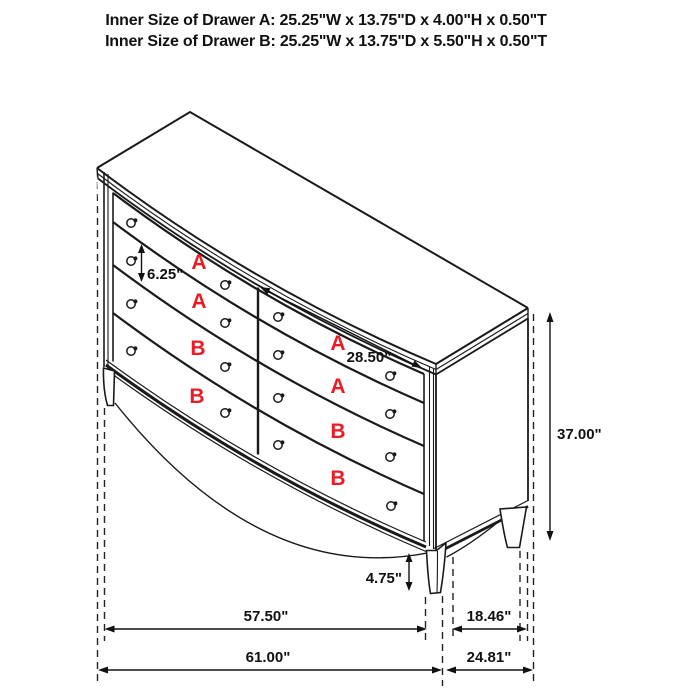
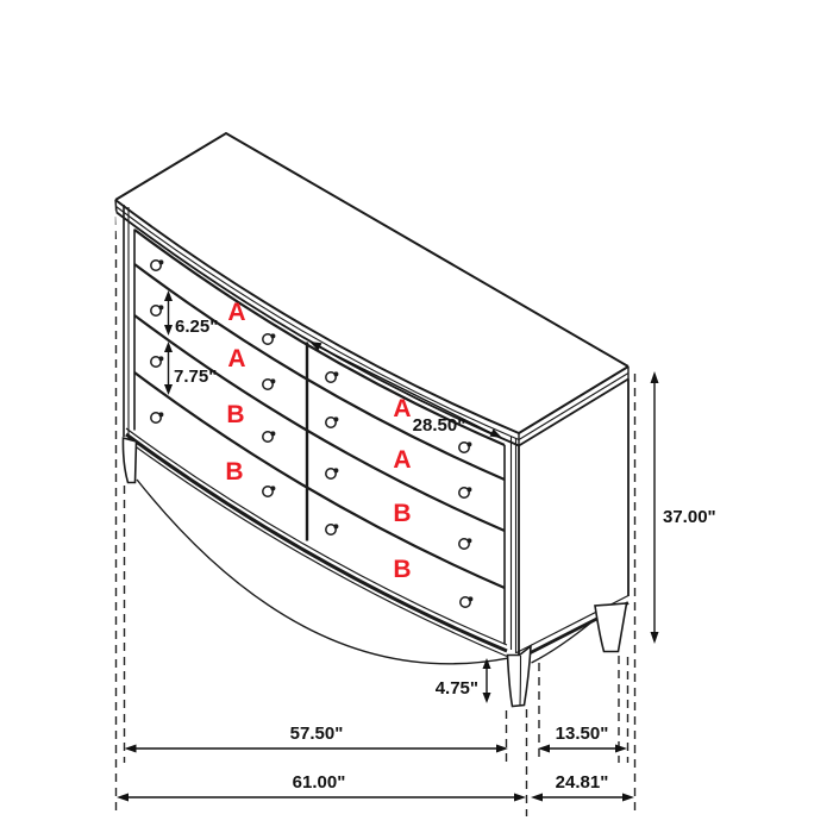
- Inner Size of Drawer A: 25.25"W x 13.75"D x 4.00"H x 0.50"T
- Inner Size of Drawer B: 25.25"W x 13.75"D x 5.50"H x 0.50"T
  A
  A
  B
  B
  A
  A
  B
  B
  6.25"
+ 7.75"
  28.50"
  37.00"
  4.75"
  57.50"
- 18.46"
+ 13.50"
  61.00"
  24.81"
